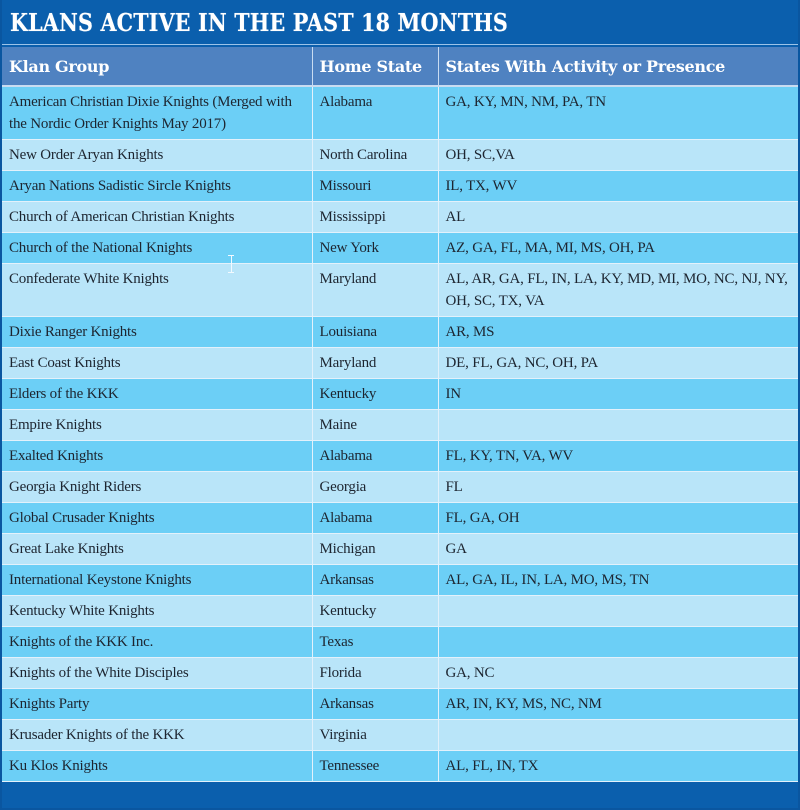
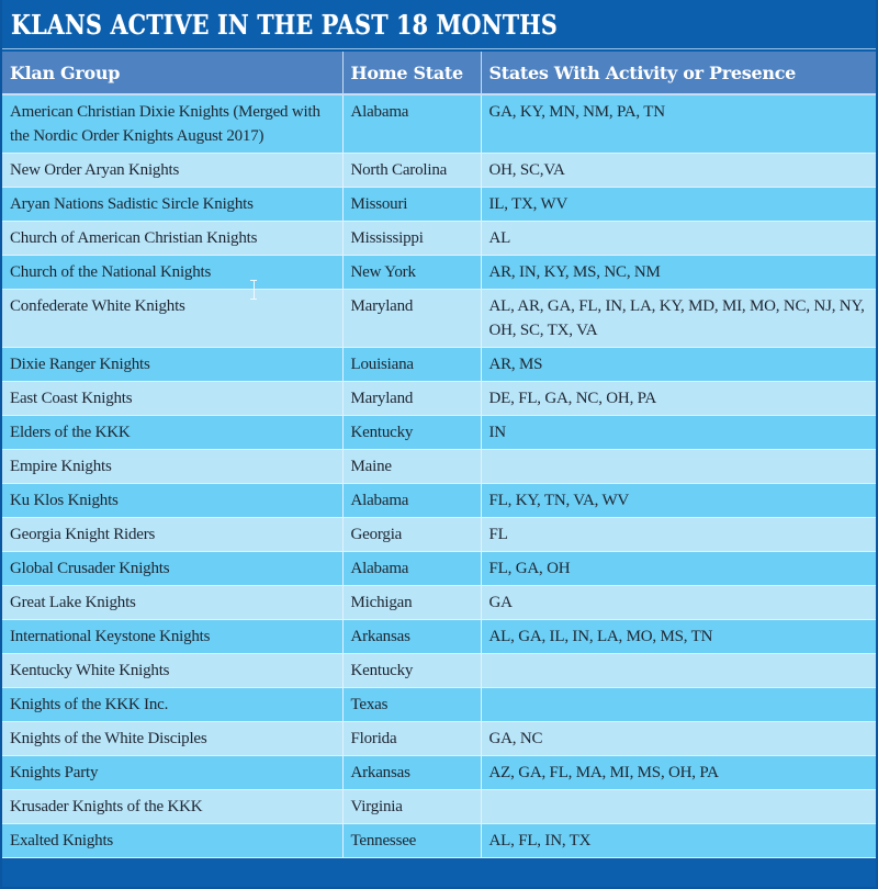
  KLANS ACTIVE IN THE PAST 18 MONTHS
  Klan Group	Home State	States With Activity or Presence
- American Christian Dixie Knights (Merged with the Nordic Order Knights May 2017)	Alabama	GA, KY, MN, NM, PA, TN
+ American Christian Dixie Knights (Merged with the Nordic Order Knights August 2017)	Alabama	GA, KY, MN, NM, PA, TN
  New Order Aryan Knights	North Carolina	OH, SC,VA
  Aryan Nations Sadistic Sircle Knights	Missouri	IL, TX, WV
  Church of American Christian Knights	Mississippi	AL
- Church of the National Knights	New York	AZ, GA, FL, MA, MI, MS, OH, PA
+ Church of the National Knights	New York	AR, IN, KY, MS, NC, NM
  Confederate White Knights	Maryland	AL, AR, GA, FL, IN, LA, KY, MD, MI, MO, NC, NJ, NY, OH, SC, TX, VA
  Dixie Ranger Knights	Louisiana	AR, MS
  East Coast Knights	Maryland	DE, FL, GA, NC, OH, PA
  Elders of the KKK	Kentucky	IN
  Empire Knights	Maine
- Exalted Knights	Alabama	FL, KY, TN, VA, WV
+ Ku Klos Knights	Alabama	FL, KY, TN, VA, WV
  Georgia Knight Riders	Georgia	FL
  Global Crusader Knights	Alabama	FL, GA, OH
  Great Lake Knights	Michigan	GA
  International Keystone Knights	Arkansas	AL, GA, IL, IN, LA, MO, MS, TN
  Kentucky White Knights	Kentucky
  Knights of the KKK Inc.	Texas
  Knights of the White Disciples	Florida	GA, NC
- Knights Party	Arkansas	AR, IN, KY, MS, NC, NM
+ Knights Party	Arkansas	AZ, GA, FL, MA, MI, MS, OH, PA
  Krusader Knights of the KKK	Virginia
- Ku Klos Knights	Tennessee	AL, FL, IN, TX
+ Exalted Knights	Tennessee	AL, FL, IN, TX
